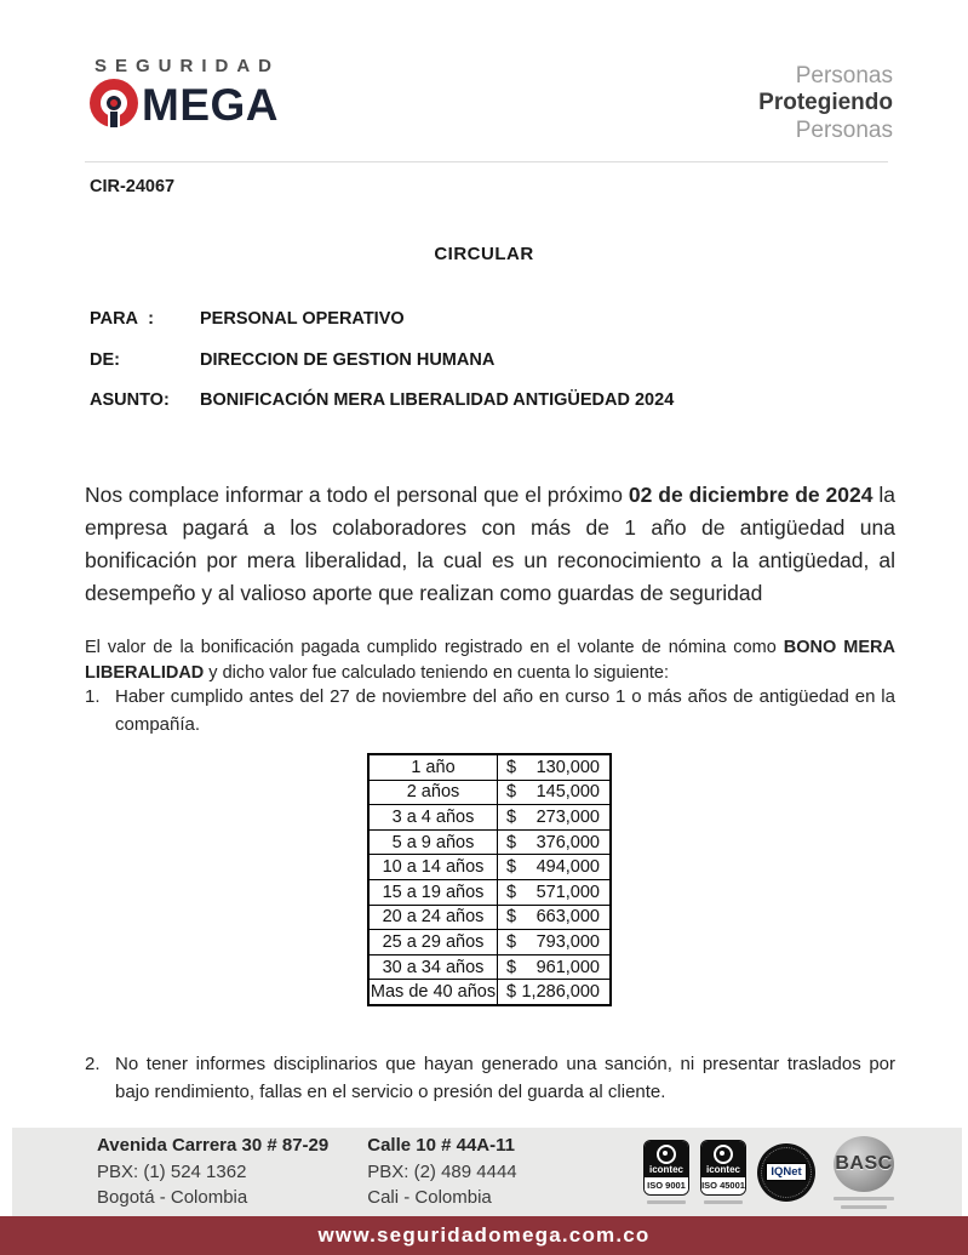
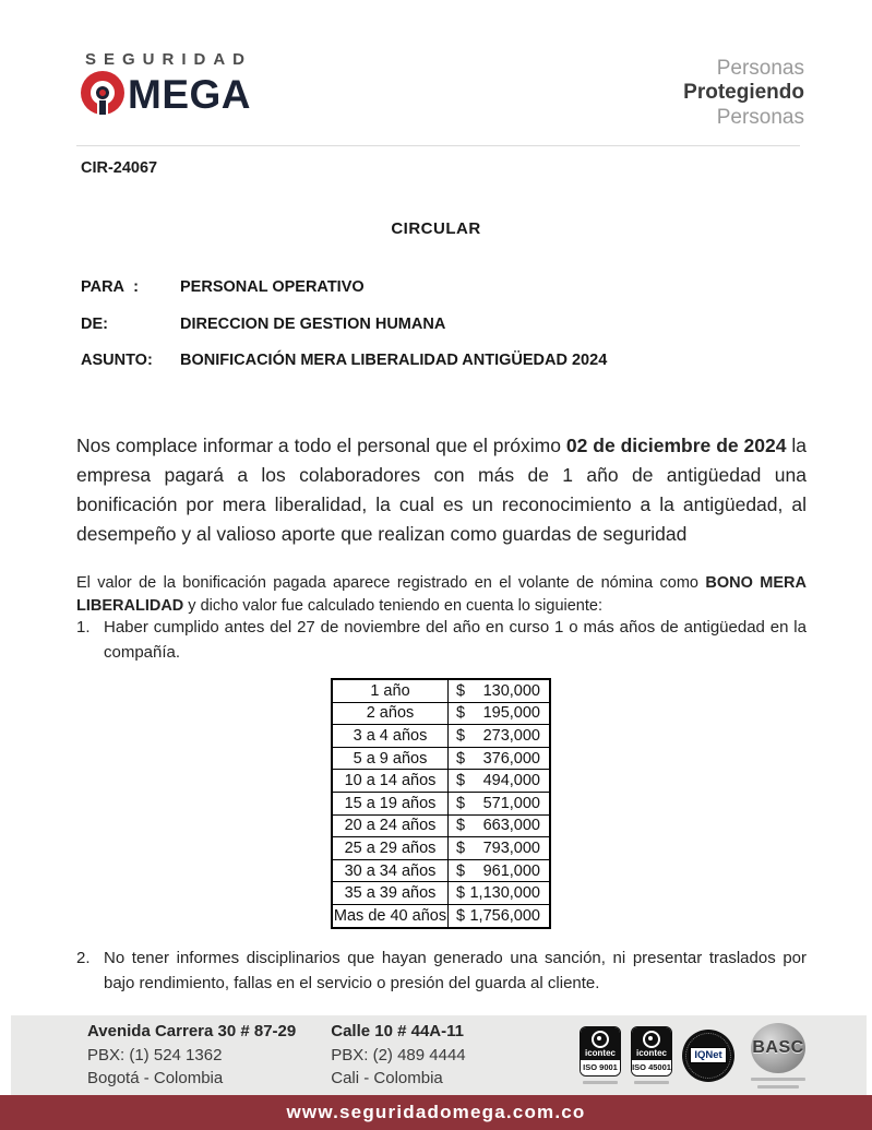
  SEGURIDAD
  MEGA
  Personas
  Protegiendo
  Personas
  CIR-24067
  CIRCULAR
  PARA :
  PERSONAL OPERATIVO
  DE:
  DIRECCION DE GESTION HUMANA
  ASUNTO:
  BONIFICACIÓN MERA LIBERALIDAD ANTIGÜEDAD 2024
  Nos complace informar a todo el personal que el próximo 02 de diciembre de 2024 la empresa pagará a los colaboradores con más de 1 año de antigüedad una bonificación por mera liberalidad, la cual es un reconocimiento a la antigüedad, al desempeño y al valioso aporte que realizan como guardas de seguridad
- El valor de la bonificación pagada cumplido registrado en el volante de nómina como BONO MERA LIBERALIDAD y dicho valor fue calculado teniendo en cuenta lo siguiente:
+ El valor de la bonificación pagada aparece registrado en el volante de nómina como BONO MERA LIBERALIDAD y dicho valor fue calculado teniendo en cuenta lo siguiente:
  1.
  Haber cumplido antes del 27 de noviembre del año en curso 1 o más años de antigüedad en la compañía.
  1 año	$ 130,000
- 2 años	$ 145,000
+ 2 años	$ 195,000
  3 a 4 años	$ 273,000
  5 a 9 años	$ 376,000
  10 a 14 años	$ 494,000
  15 a 19 años	$ 571,000
  20 a 24 años	$ 663,000
  25 a 29 años	$ 793,000
  30 a 34 años	$ 961,000
+ 35 a 39 años	$ 1,130,000
- Mas de 40 años	$ 1,286,000
+ Mas de 40 años	$ 1,756,000
  2.
  No tener informes disciplinarios que hayan generado una sanción, ni presentar traslados por bajo rendimiento, fallas en el servicio o presión del guarda al cliente.
  Avenida Carrera 30 # 87-29
  PBX: (1) 524 1362
  Bogotá - Colombia
  Calle 10 # 44A-11
  PBX: (2) 489 4444
  Cali - Colombia
  icontec
  ISO 9001
  icontec
  ISO 45001
  IQNet
  BASC
  www.seguridadomega.com.co
